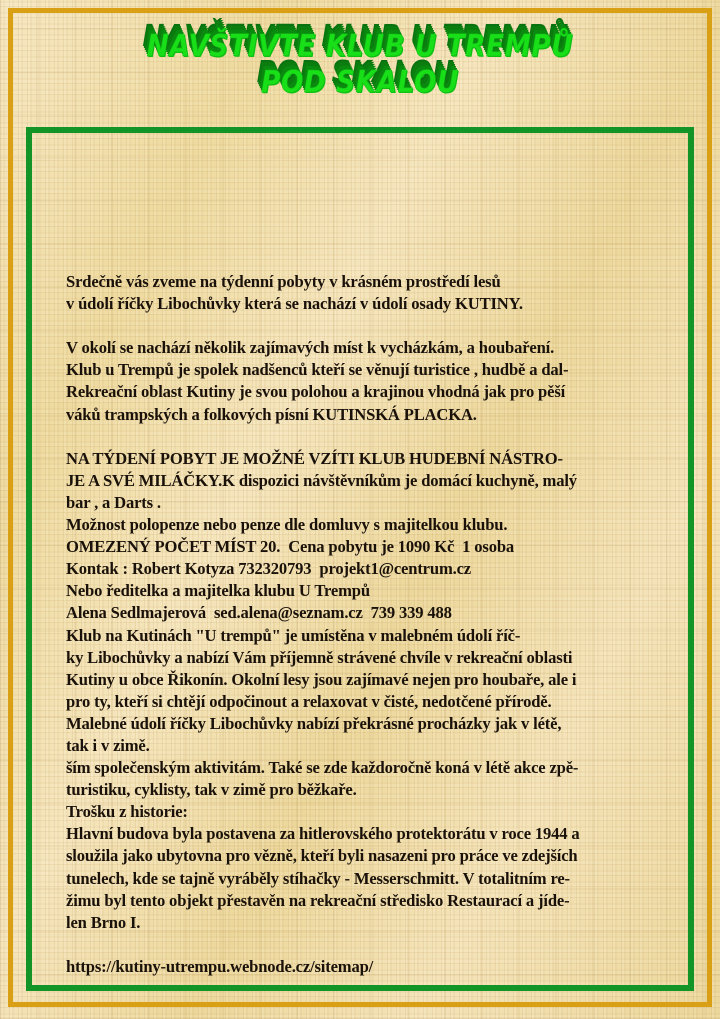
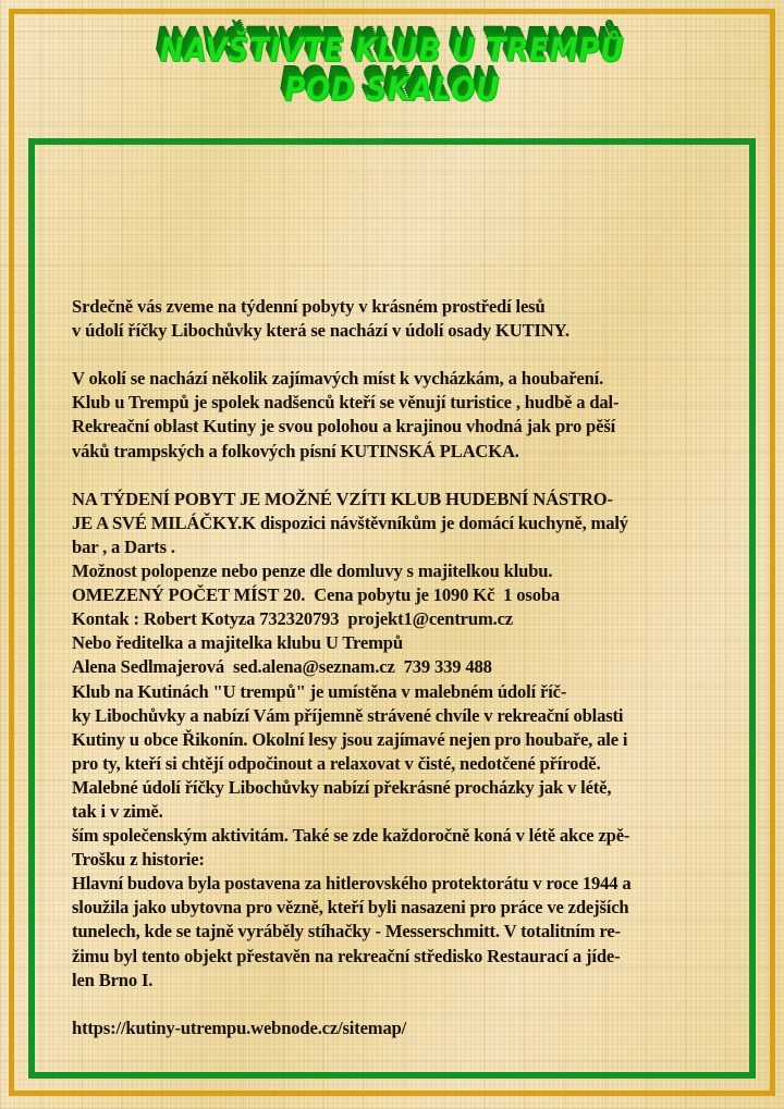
  NAVŠTIVTE KLUB U TREMPŮ
  POD SKALOU
  Srdečně vás zveme na týdenní pobyty v krásném prostředí lesů
  v údolí říčky Libochůvky která se nachází v údolí osady KUTINY.
  V okolí se nachází několik zajímavých míst k vycházkám, a houbaření.
  Klub u Trempů je spolek nadšenců kteří se věnují turistice , hudbě a dal-
  Rekreační oblast Kutiny je svou polohou a krajinou vhodná jak pro pěší
  váků trampských a folkových písní KUTINSKÁ PLACKA.
  NA TÝDENÍ POBYT JE MOŽNÉ VZÍTI KLUB HUDEBNÍ NÁSTRO-
  JE A SVÉ MILÁČKY.K dispozici návštěvníkům je domácí kuchyně, malý
  bar , a Darts .
  Možnost polopenze nebo penze dle domluvy s majitelkou klubu.
  OMEZENÝ POČET MÍST 20. Cena pobytu je 1090 Kč 1 osoba
  Kontak : Robert Kotyza 732320793 projekt1@centrum.cz
  Nebo ředitelka a majitelka klubu U Trempů
  Alena Sedlmajerová sed.alena@seznam.cz 739 339 488
  Klub na Kutinách "U trempů" je umístěna v malebném údolí říč-
  ky Libochůvky a nabízí Vám příjemně strávené chvíle v rekreační oblasti
  Kutiny u obce Řikonín. Okolní lesy jsou zajímavé nejen pro houbaře, ale i
  pro ty, kteří si chtějí odpočinout a relaxovat v čisté, nedotčené přírodě.
  Malebné údolí říčky Libochůvky nabízí překrásné procházky jak v létě,
  tak i v zimě.
  ším společenským aktivitám. Také se zde každoročně koná v létě akce zpě-
- turistiku, cyklisty, tak v zimě pro běžkaře.
  Trošku z historie:
  Hlavní budova byla postavena za hitlerovského protektorátu v roce 1944 a
  sloužila jako ubytovna pro vězně, kteří byli nasazeni pro práce ve zdejších
  tunelech, kde se tajně vyráběly stíhačky - Messerschmitt. V totalitním re-
  žimu byl tento objekt přestavěn na rekreační středisko Restaurací a jíde-
  len Brno I.
  https://kutiny-utrempu.webnode.cz/sitemap/
